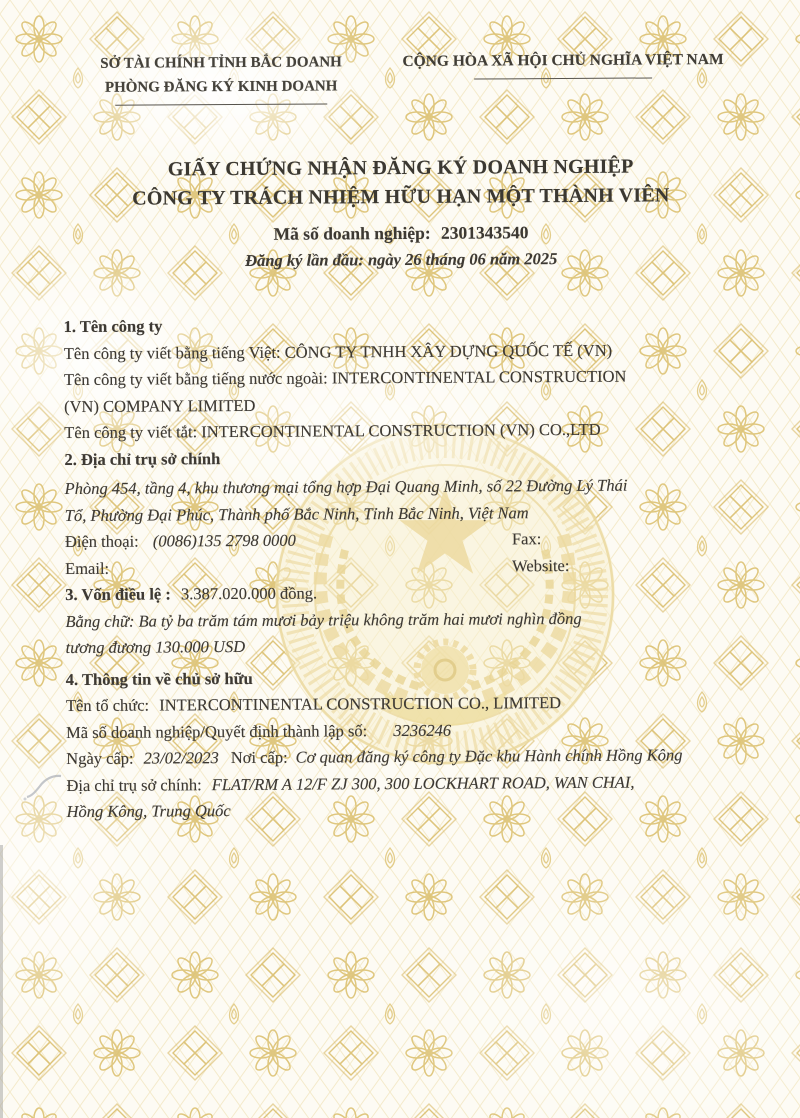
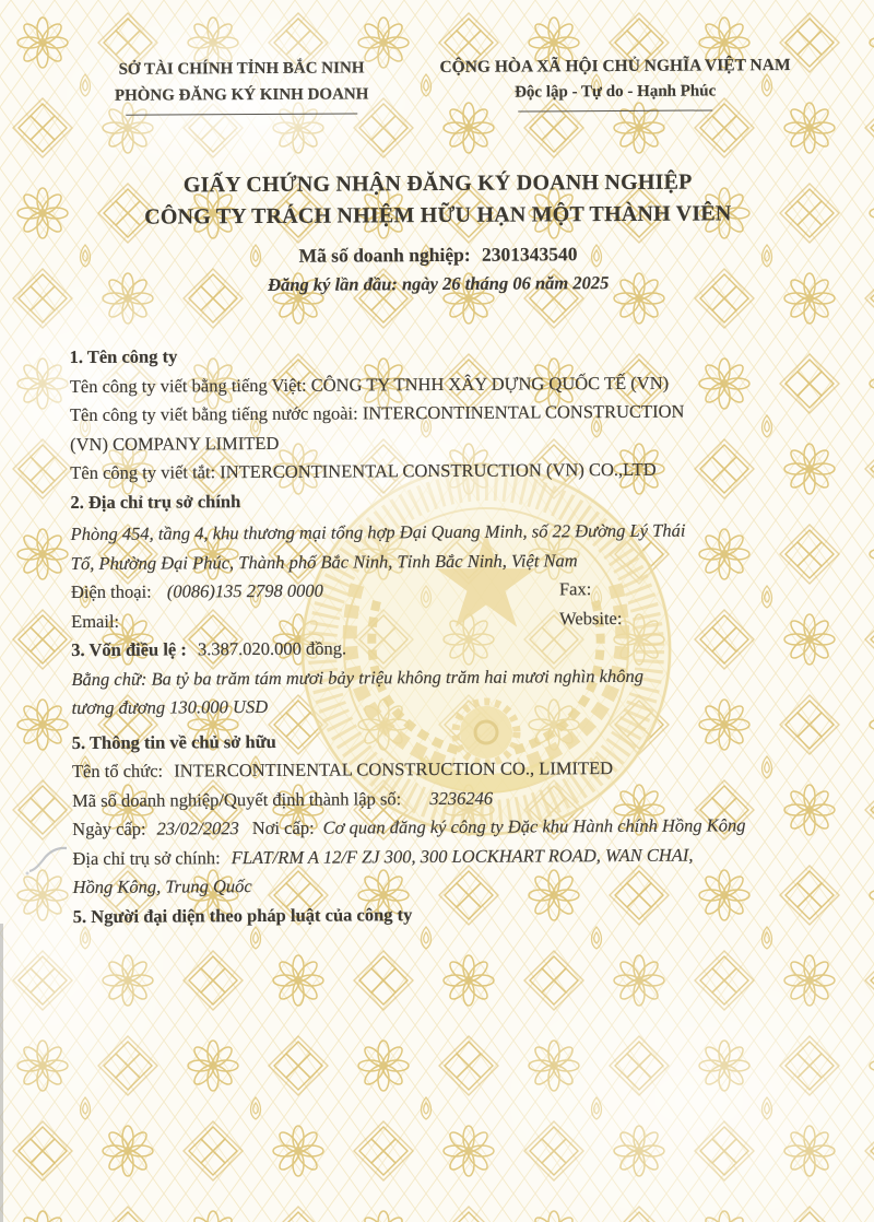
- SỞ TÀI CHÍNH TỈNH BẮC DOANH
+ SỞ TÀI CHÍNH TỈNH BẮC NINH
  PHÒNG ĐĂNG KÝ KINH DOANH
  CỘNG HÒA XÃ HỘI CHỦ NGHĨA VIỆT NAM
+ Độc lập - Tự do - Hạnh Phúc
  GIẤY CHỨNG NHẬN ĐĂNG KÝ DOANH NGHIỆP
  CÔNG TY TRÁCH NHIỆM HỮU HẠN MỘT THÀNH VIÊN
  Mã số doanh nghiệp: 2301343540
  Đăng ký lần đầu: ngày 26 tháng 06 năm 2025
  1. Tên công ty
  Tên công ty viết bằng tiếng Việt: CÔNG TY TNHH XÂY DỰNG QUỐC TẾ (VN)
  Tên công ty viết bằng tiếng nước ngoài: INTERCONTINENTAL CONSTRUCTION
  (VN) COMPANY LIMITED
  Tên công ty viết tắt: INTERCONTINENTAL CONSTRUCTION (VN) CO.,LTD
  2. Địa chỉ trụ sở chính
  Phòng 454, tầng 4, khu thương mại tổng hợp Đại Quang Minh, số 22 Đường Lý Thái
  Tổ, Phường Đại Phúc, Thành phố Bắc Ninh, Tỉnh Bắc Ninh, Việt Nam
  Điện thoại: (0086)135 2798 0000
  Fax:
  Email:
  Website:
  3. Vốn điều lệ : 3.387.020.000 đồng.
- Bằng chữ: Ba tỷ ba trăm tám mươi bảy triệu không trăm hai mươi nghìn đồng
+ Bằng chữ: Ba tỷ ba trăm tám mươi bảy triệu không trăm hai mươi nghìn không
  tương đương 130.000 USD
- 4. Thông tin về chủ sở hữu
+ 5. Thông tin về chủ sở hữu
  Tên tổ chức: INTERCONTINENTAL CONSTRUCTION CO., LIMITED
  Mã số doanh nghiệp/Quyết định thành lập số: 3236246
  Ngày cấp:
  23/02/2023
  Nơi cấp:
  Cơ quan đăng ký công ty Đặc khu Hành chính Hồng Kông
  Địa chỉ trụ sở chính: FLAT/RM A 12/F ZJ 300, 300 LOCKHART ROAD, WAN CHAI,
  Hồng Kông, Trung Quốc
+ 5. Người đại diện theo pháp luật của công ty
